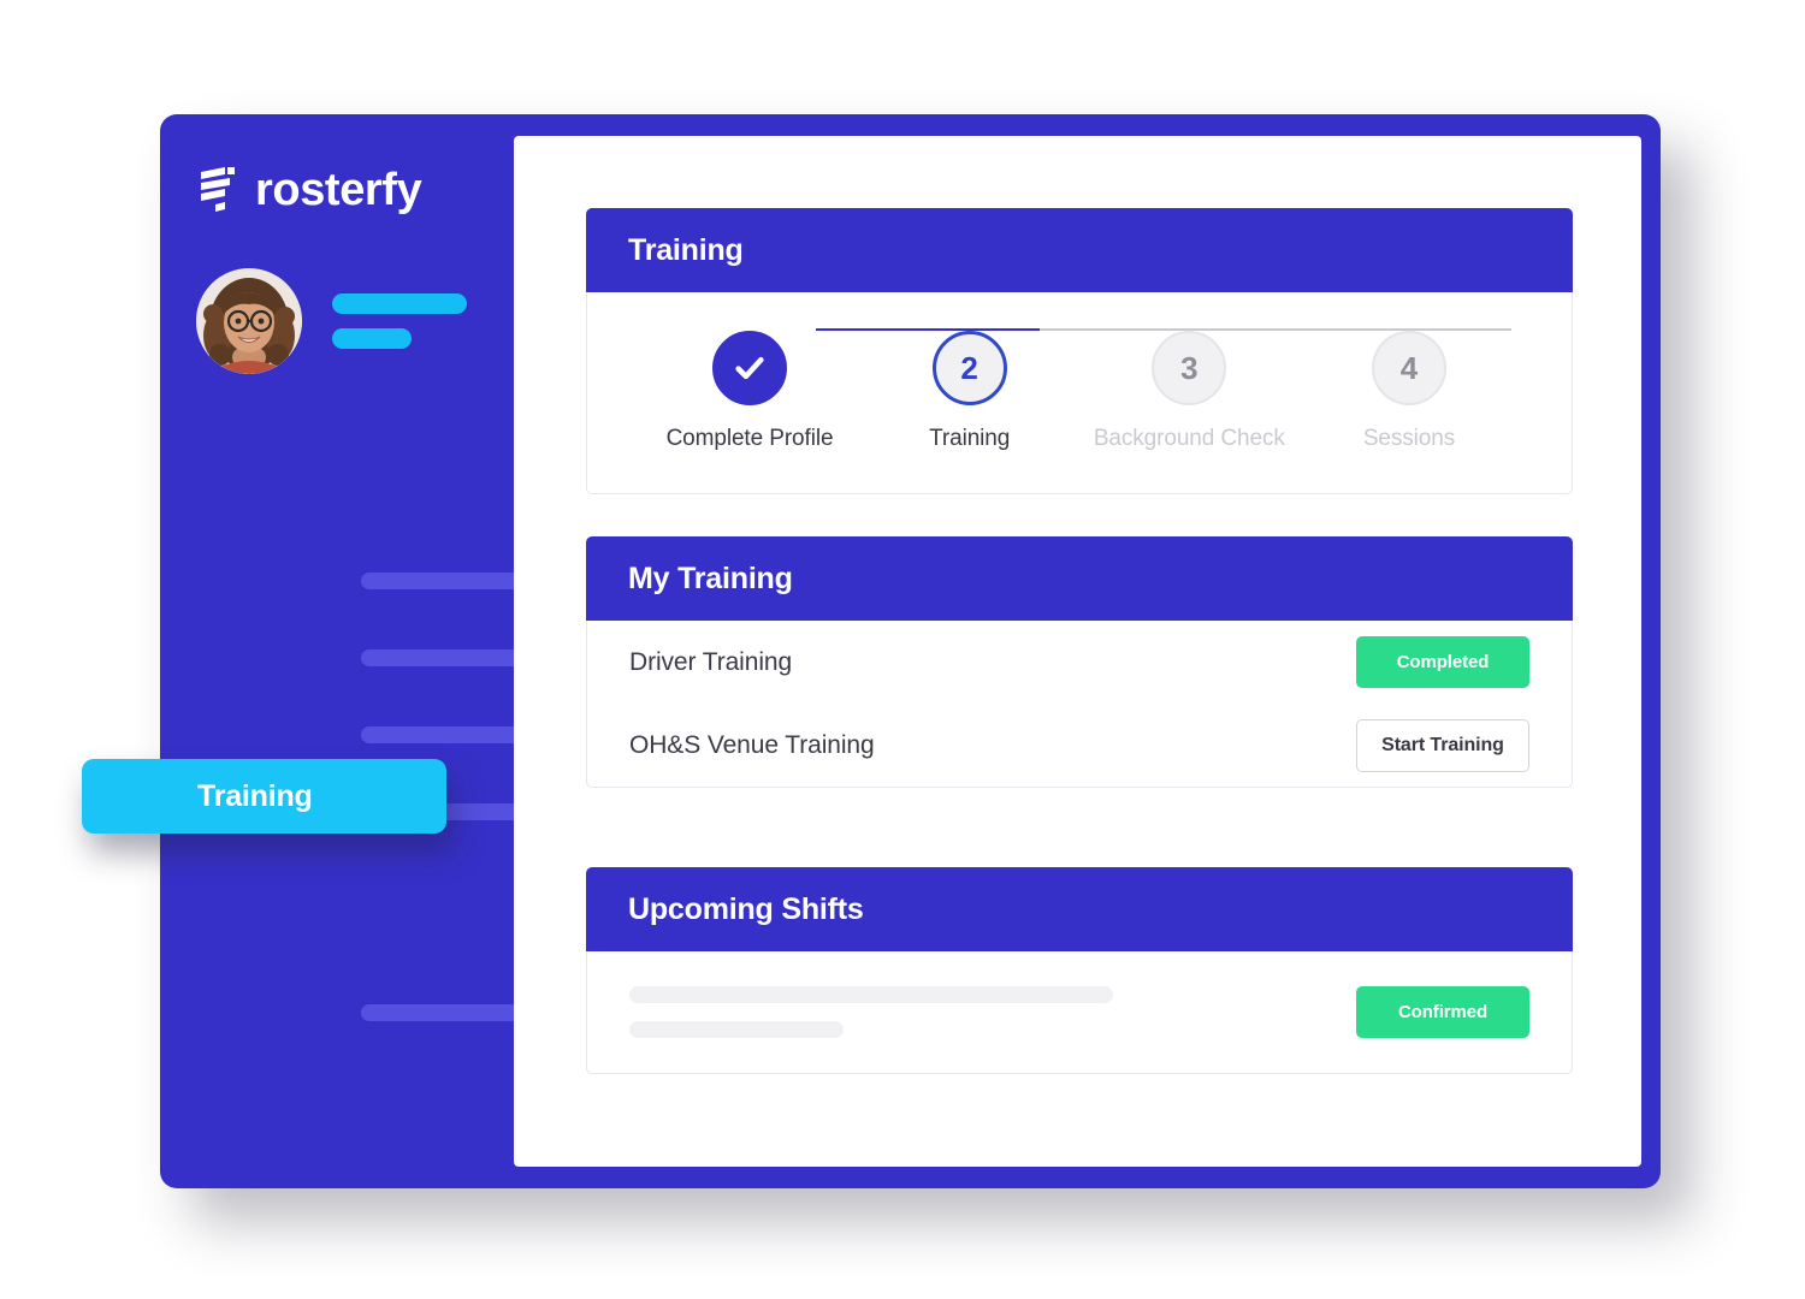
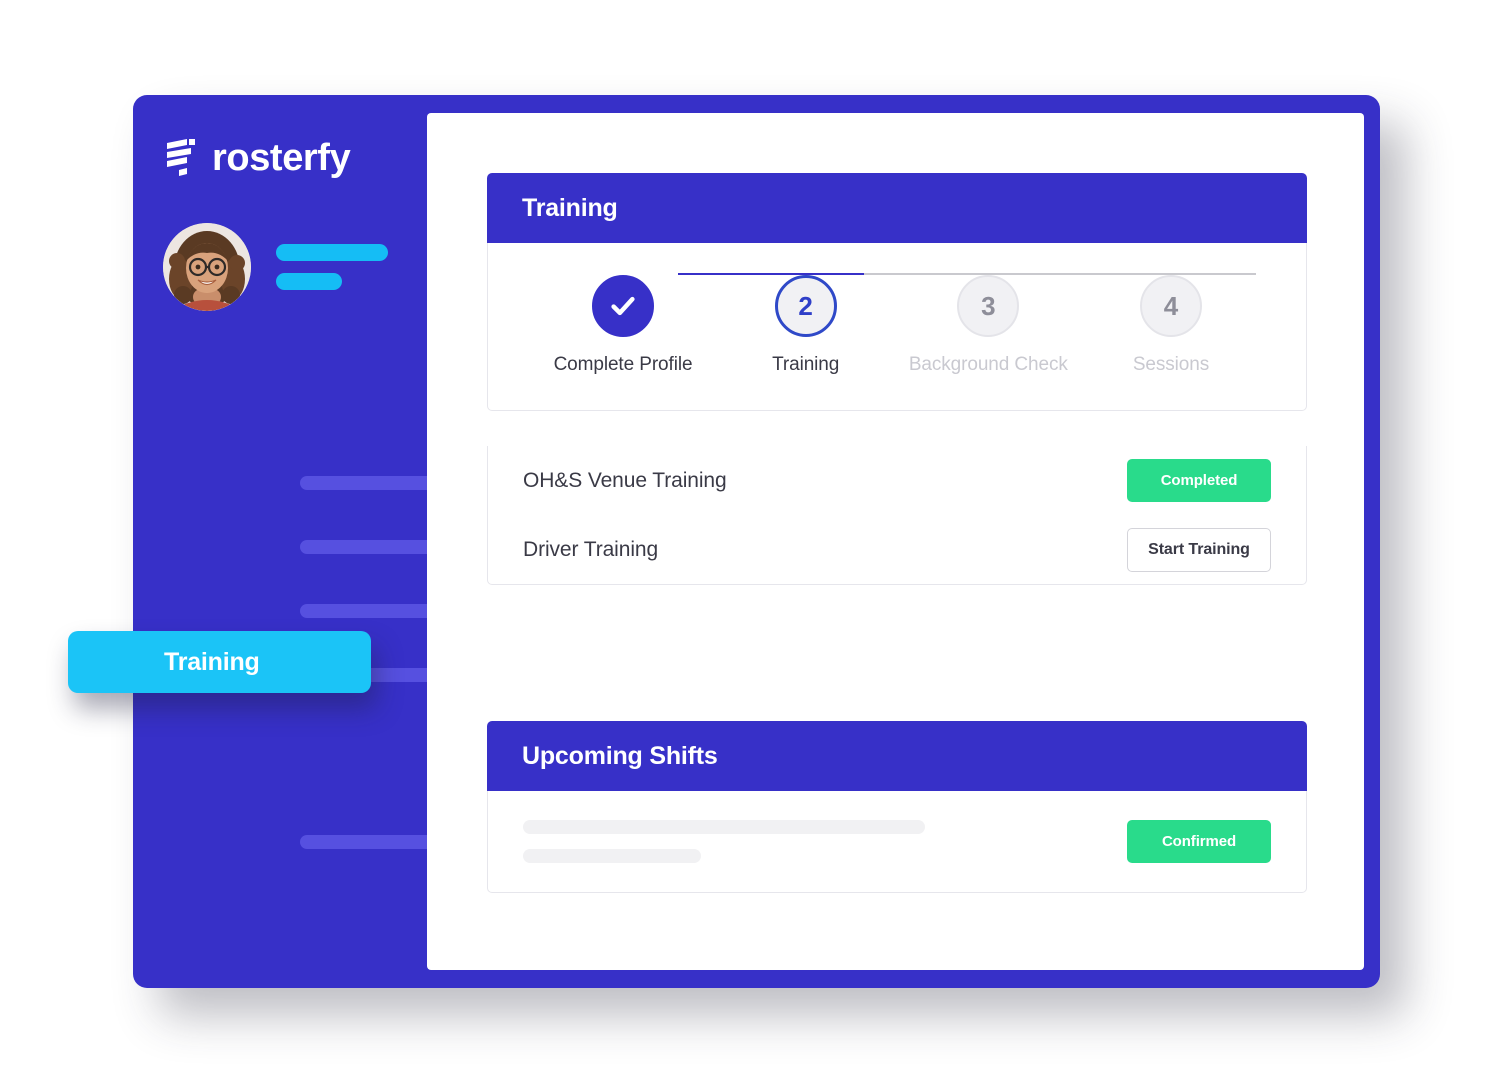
  rosterfy
  Training
  Training
  Complete Profile
  2
  Training
  3
  Background Check
  4
  Sessions
- My Training
- Driver Training
+ OH&S Venue Training
  Completed
- OH&S Venue Training
+ Driver Training
  Start Training
  Upcoming Shifts
  Confirmed
